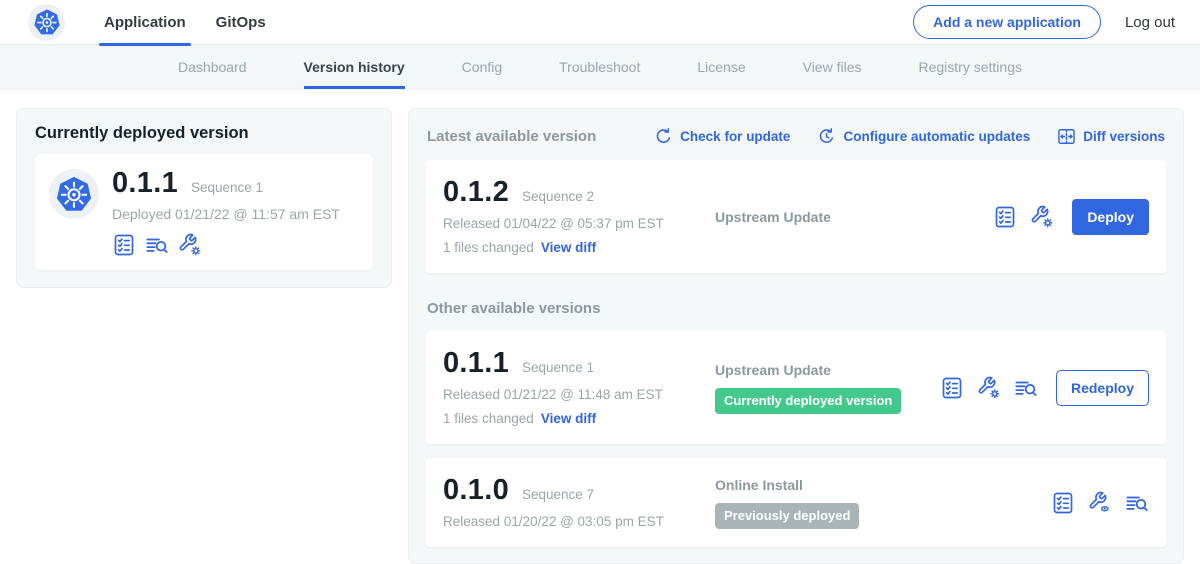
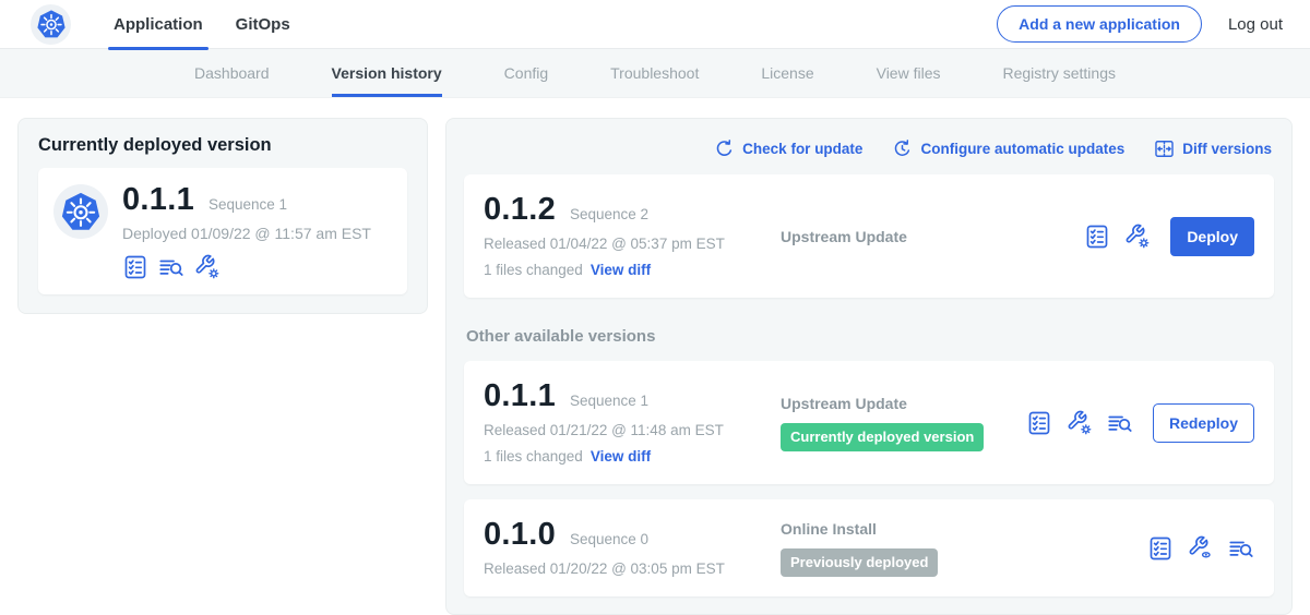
  Application
  GitOps
  Add a new application
  Log out
  Dashboard
  Version history
  Config
  Troubleshoot
  License
  View files
  Registry settings
  Currently deployed version
  0.1.1
  Sequence 1
- Deployed 01/21/22 @ 11:57 am EST
+ Deployed 01/09/22 @ 11:57 am EST
- Latest available version
  Check for update
  Configure automatic updates
  Diff versions
  0.1.2
  Sequence 2
  Released 01/04/22 @ 05:37 pm EST
  1 files changed View diff
  Upstream Update
  Deploy
  Other available versions
  0.1.1
  Sequence 1
  Released 01/21/22 @ 11:48 am EST
  1 files changed View diff
  Upstream Update
  Currently deployed version
  Redeploy
  0.1.0
- Sequence 7
+ Sequence 0
  Released 01/20/22 @ 03:05 pm EST
  Online Install
  Previously deployed
